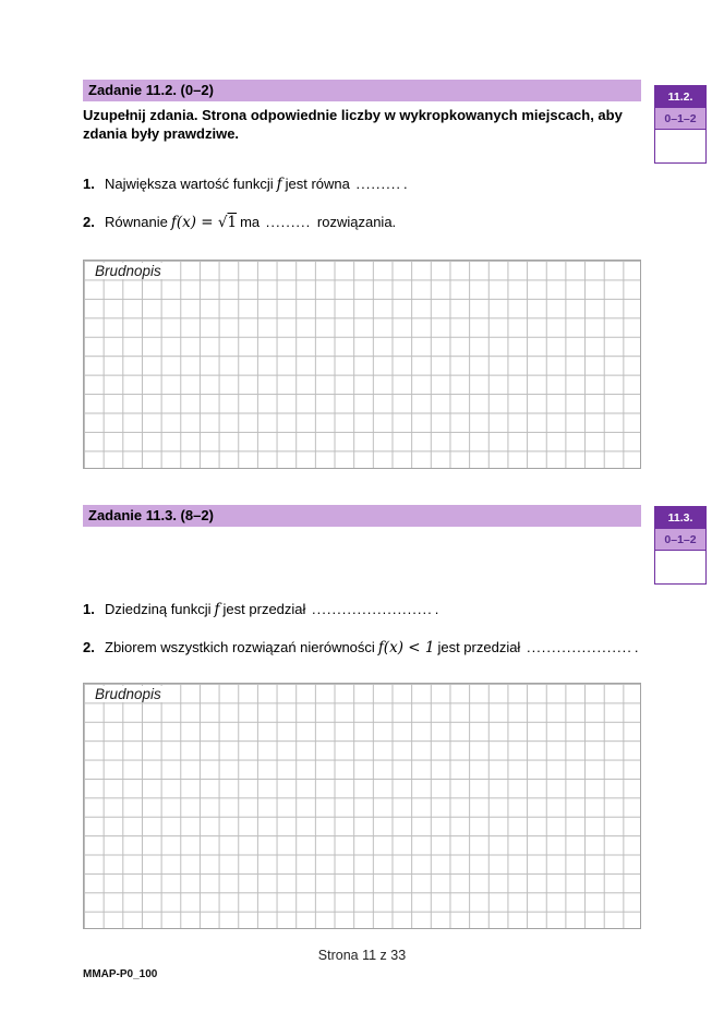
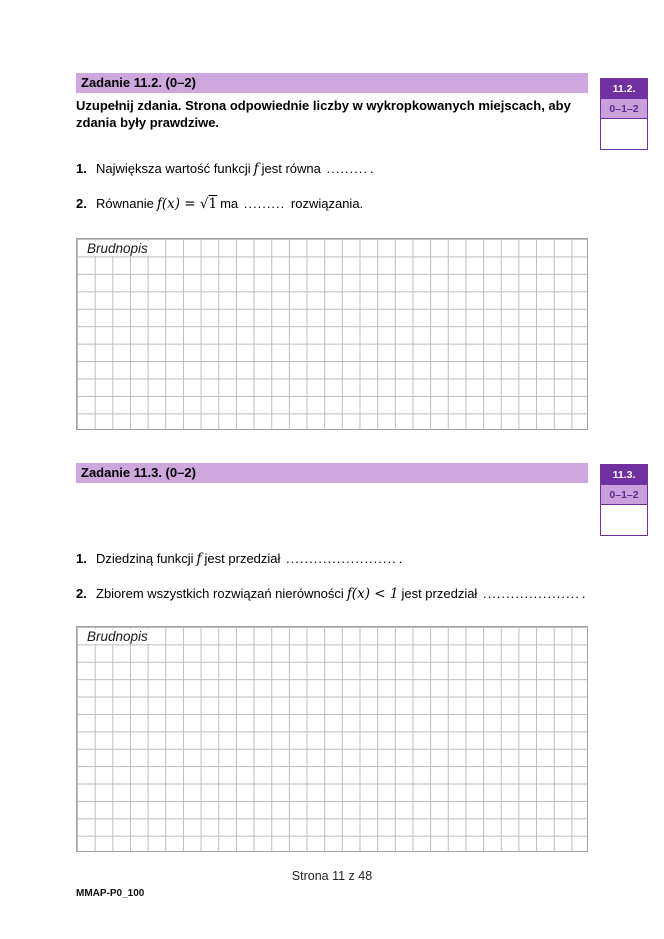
  Zadanie 11.2. (0–2)
  11.2.
  0–1–2
  Uzupełnij zdania. Strona odpowiednie liczby w wykropkowanych miejscach, aby zdania były prawdziwe.
  1. Największa wartość funkcji f jest równa ......... .
  2. Równanie f(x) = √1 ma ......... rozwiązania.
  Brudnopis
- Zadanie 11.3. (8–2)
+ Zadanie 11.3. (0–2)
  11.3.
  0–1–2
  1. Dziedziną funkcji f jest przedział ........................ .
  2. Zbiorem wszystkich rozwiązań nierówności f(x) < 1 jest przedział ..................... .
  Brudnopis
- Strona 11 z 33
+ Strona 11 z 48
  MMAP-P0_100
